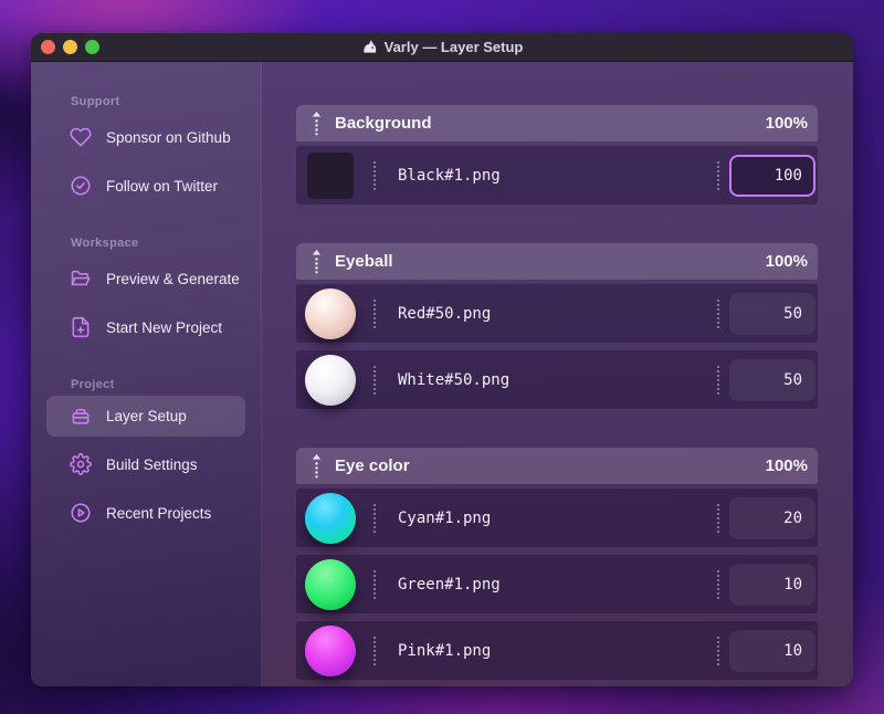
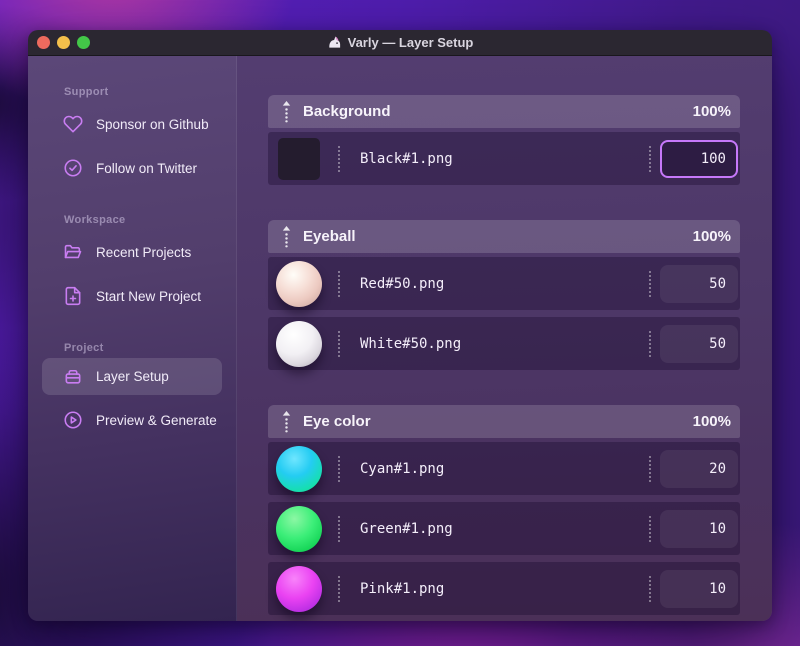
  Varly — Layer Setup
  Support
  Sponsor on Github
  Follow on Twitter
  Workspace
- Preview & Generate
+ Recent Projects
  Start New Project
  Project
  Layer Setup
- Build Settings
- Recent Projects
+ Preview & Generate
  Background
  100%
  Black#1.png
  100
  Eyeball
  100%
  Red#50.png
  50
  White#50.png
  50
  Eye color
  100%
  Cyan#1.png
  20
  Green#1.png
  10
  Pink#1.png
  10
